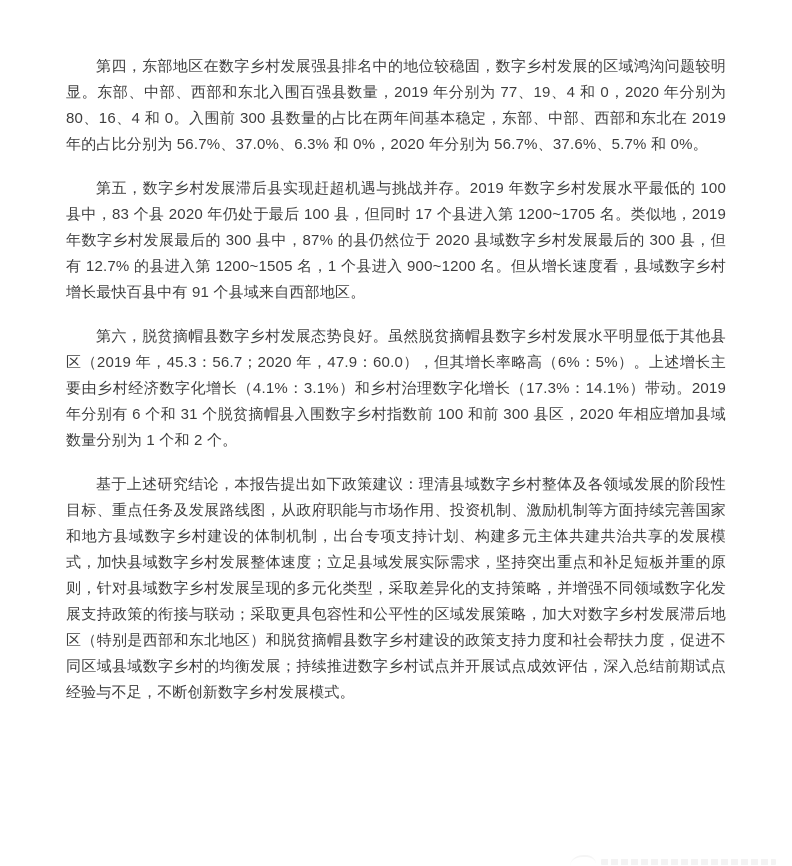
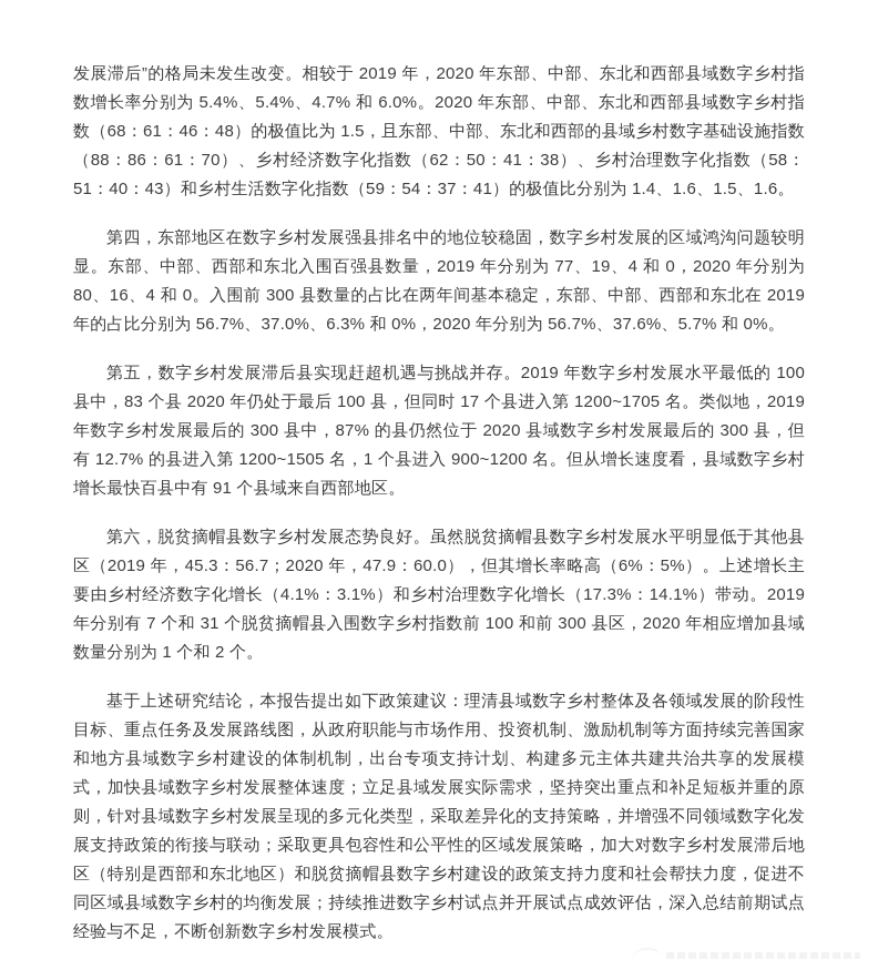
+ 发展滞后”的格局未发生改变。相较于 2019 年，2020 年东部、中部、东北和西部县域数字乡村指数增长率分别为 5.4%、5.4%、4.7% 和 6.0%。2020 年东部、中部、东北和西部县域数字乡村指数（68：61：46：48）的极值比为 1.5，且东部、中部、东北和西部的县域乡村数字基础设施指数（88：86：61：70）、乡村经济数字化指数（62：50：41：38）、乡村治理数字化指数（58：51：40：43）和乡村生活数字化指数（59：54：37：41）的极值比分别为 1.4、1.6、1.5、1.6。
  第四，东部地区在数字乡村发展强县排名中的地位较稳固，数字乡村发展的区域鸿沟问题较明显。东部、中部、西部和东北入围百强县数量，2019 年分别为 77、19、4 和 0，2020 年分别为 80、16、4 和 0。入围前 300 县数量的占比在两年间基本稳定，东部、中部、西部和东北在 2019 年的占比分别为 56.7%、37.0%、6.3% 和 0%，2020 年分别为 56.7%、37.6%、5.7% 和 0%。
  第五，数字乡村发展滞后县实现赶超机遇与挑战并存。2019 年数字乡村发展水平最低的 100 县中，83 个县 2020 年仍处于最后 100 县，但同时 17 个县进入第 1200~1705 名。类似地，2019 年数字乡村发展最后的 300 县中，87% 的县仍然位于 2020 县域数字乡村发展最后的 300 县，但有 12.7% 的县进入第 1200~1505 名，1 个县进入 900~1200 名。但从增长速度看，县域数字乡村增长最快百县中有 91 个县域来自西部地区。
- 第六，脱贫摘帽县数字乡村发展态势良好。虽然脱贫摘帽县数字乡村发展水平明显低于其他县区（2019 年，45.3：56.7；2020 年，47.9：60.0），但其增长率略高（6%：5%）。上述增长主要由乡村经济数字化增长（4.1%：3.1%）和乡村治理数字化增长（17.3%：14.1%）带动。2019 年分别有 6 个和 31 个脱贫摘帽县入围数字乡村指数前 100 和前 300 县区，2020 年相应增加县域数量分别为 1 个和 2 个。
+ 第六，脱贫摘帽县数字乡村发展态势良好。虽然脱贫摘帽县数字乡村发展水平明显低于其他县区（2019 年，45.3：56.7；2020 年，47.9：60.0），但其增长率略高（6%：5%）。上述增长主要由乡村经济数字化增长（4.1%：3.1%）和乡村治理数字化增长（17.3%：14.1%）带动。2019 年分别有 7 个和 31 个脱贫摘帽县入围数字乡村指数前 100 和前 300 县区，2020 年相应增加县域数量分别为 1 个和 2 个。
  基于上述研究结论，本报告提出如下政策建议：理清县域数字乡村整体及各领域发展的阶段性目标、重点任务及发展路线图，从政府职能与市场作用、投资机制、激励机制等方面持续完善国家和地方县域数字乡村建设的体制机制，出台专项支持计划、构建多元主体共建共治共享的发展模式，加快县域数字乡村发展整体速度；立足县域发展实际需求，坚持突出重点和补足短板并重的原则，针对县域数字乡村发展呈现的多元化类型，采取差异化的支持策略，并增强不同领域数字化发展支持政策的衔接与联动；采取更具包容性和公平性的区域发展策略，加大对数字乡村发展滞后地区（特别是西部和东北地区）和脱贫摘帽县数字乡村建设的政策支持力度和社会帮扶力度，促进不同区域县域数字乡村的均衡发展；持续推进数字乡村试点并开展试点成效评估，深入总结前期试点经验与不足，不断创新数字乡村发展模式。
